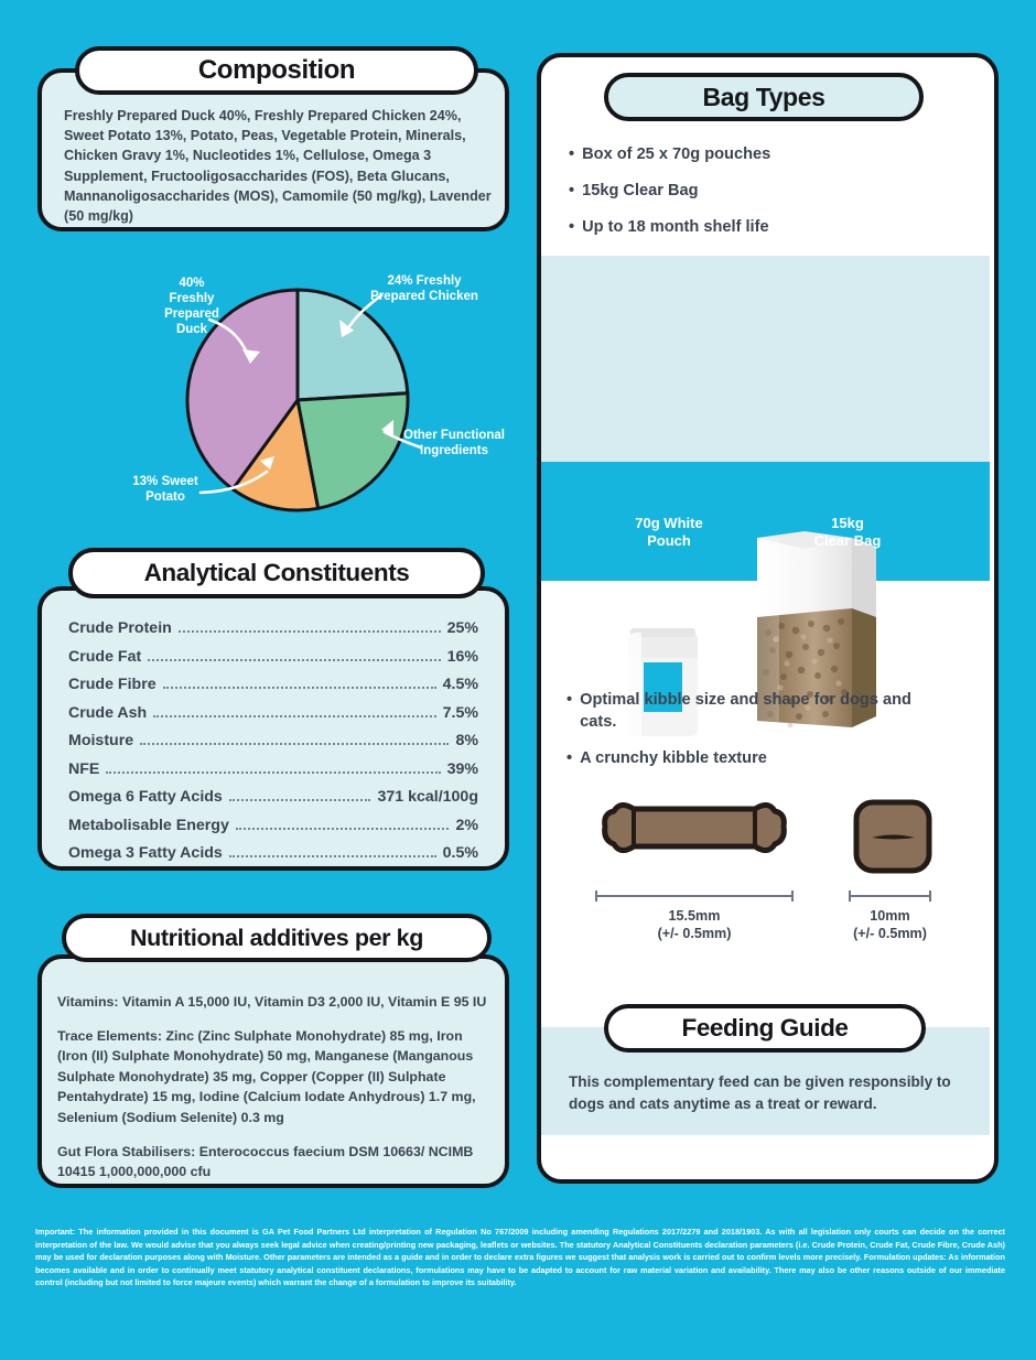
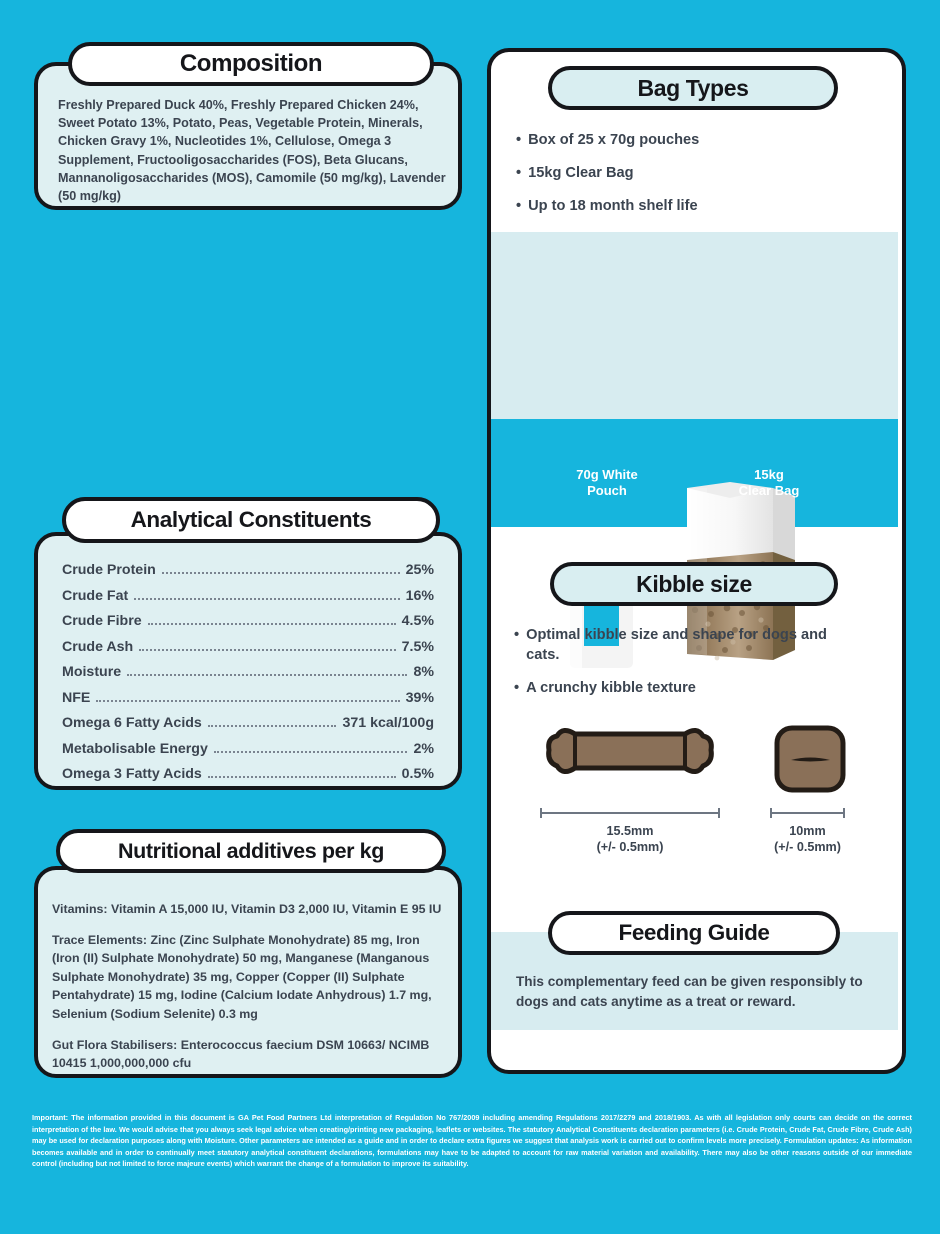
  Composition
  Freshly Prepared Duck 40%, Freshly Prepared Chicken 24%, Sweet Potato 13%, Potato, Peas, Vegetable Protein, Minerals, Chicken Gravy 1%, Nucleotides 1%, Cellulose, Omega 3 Supplement, Fructooligosaccharides (FOS), Beta Glucans, Mannanoligosaccharides (MOS), Camomile (50 mg/kg), Lavender (50 mg/kg)
- 40%
- Freshly
- Prepared
- Duck
- 24% Freshly
- Prepared Chicken
- Other Functional
- Ingredients
- 13% Sweet
- Potato
  Analytical Constituents
  Crude Protein
  25%
  Crude Fat
  16%
  Crude Fibre
  4.5%
  Crude Ash
  7.5%
  Moisture
  8%
  NFE
  39%
  Omega 6 Fatty Acids
  371 kcal/100g
  Metabolisable Energy
  2%
  Omega 3 Fatty Acids
  0.5%
  Nutritional additives per kg
  Vitamins: Vitamin A 15,000 IU, Vitamin D3 2,000 IU, Vitamin E 95 IU
  Trace Elements: Zinc (Zinc Sulphate Monohydrate) 85 mg, Iron (Iron (II) Sulphate Monohydrate) 50 mg, Manganese (Manganous Sulphate Monohydrate) 35 mg, Copper (Copper (II) Sulphate Pentahydrate) 15 mg, Iodine (Calcium Iodate Anhydrous) 1.7 mg, Selenium (Sodium Selenite) 0.3 mg
  Gut Flora Stabilisers: Enterococcus faecium DSM 10663/ NCIMB 10415 1,000,000,000 cfu
  70g White
  Pouch
  15kg
  Clear Bag
  Bag Types
  •
  Box of 25 x 70g pouches
  •
  15kg Clear Bag
  •
  Up to 18 month shelf life
+ Kibble size
  •
  Optimal kibble size and shape for dogs and cats.
  •
  A crunchy kibble texture
  15.5mm
  (+/- 0.5mm)
  10mm
  (+/- 0.5mm)
  Feeding Guide
  This complementary feed can be given responsibly to dogs and cats anytime as a treat or reward.
  Important: The information provided in this document is GA Pet Food Partners Ltd interpretation of Regulation No 767/2009 including amending Regulations 2017/2279 and 2018/1903. As with all legislation only courts can decide on the correct interpretation of the law. We would advise that you always seek legal advice when creating/printing new packaging, leaflets or websites. The statutory Analytical Constituents declaration parameters (i.e. Crude Protein, Crude Fat, Crude Fibre, Crude Ash) may be used for declaration purposes along with Moisture. Other parameters are intended as a guide and in order to declare extra figures we suggest that analysis work is carried out to confirm levels more precisely. Formulation updates: As information becomes available and in order to continually meet statutory analytical constituent declarations, formulations may have to be adapted to account for raw material variation and availability. There may also be other reasons outside of our immediate control (including but not limited to force majeure events) which warrant the change of a formulation to improve its suitability.
